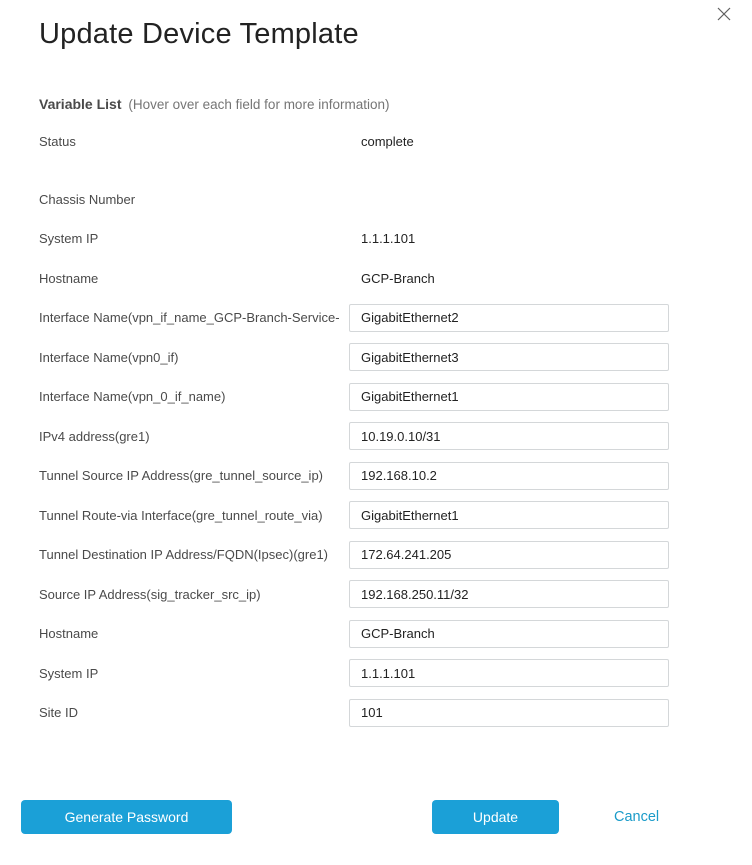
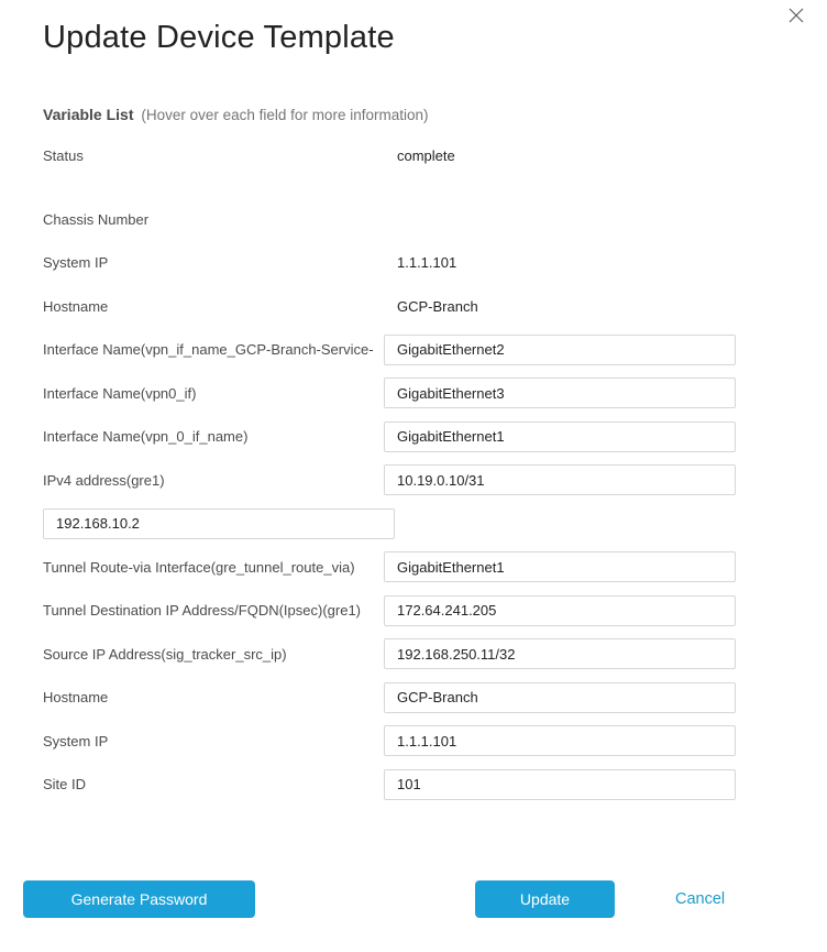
  Update Device Template
  Variable List (Hover over each field for more information)
  Status
  complete
  Chassis Number
  System IP
  1.1.1.101
  Hostname
  GCP-Branch
  Interface Name(vpn_if_name_GCP-Branch-Service-
  GigabitEthernet2
  Interface Name(vpn0_if)
  GigabitEthernet3
  Interface Name(vpn_0_if_name)
  GigabitEthernet1
  IPv4 address(gre1)
  10.19.0.10/31
- Tunnel Source IP Address(gre_tunnel_source_ip)
  192.168.10.2
  Tunnel Route-via Interface(gre_tunnel_route_via)
  GigabitEthernet1
  Tunnel Destination IP Address/FQDN(Ipsec)(gre1)
  172.64.241.205
  Source IP Address(sig_tracker_src_ip)
  192.168.250.11/32
  Hostname
  GCP-Branch
  System IP
  1.1.1.101
  Site ID
  101
  Generate Password
  Update
  Cancel
